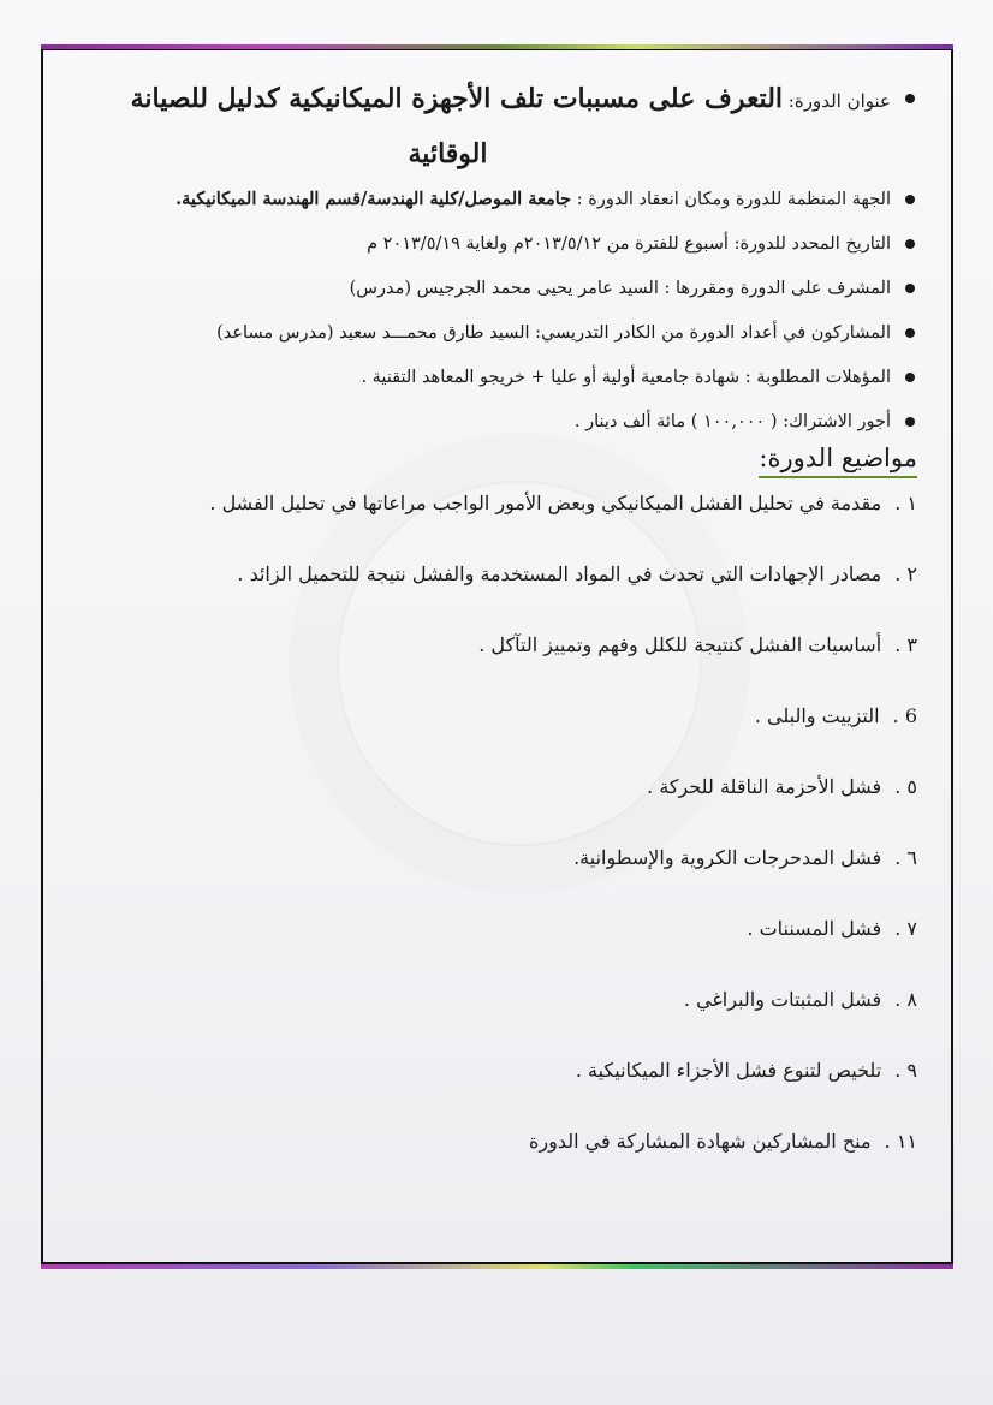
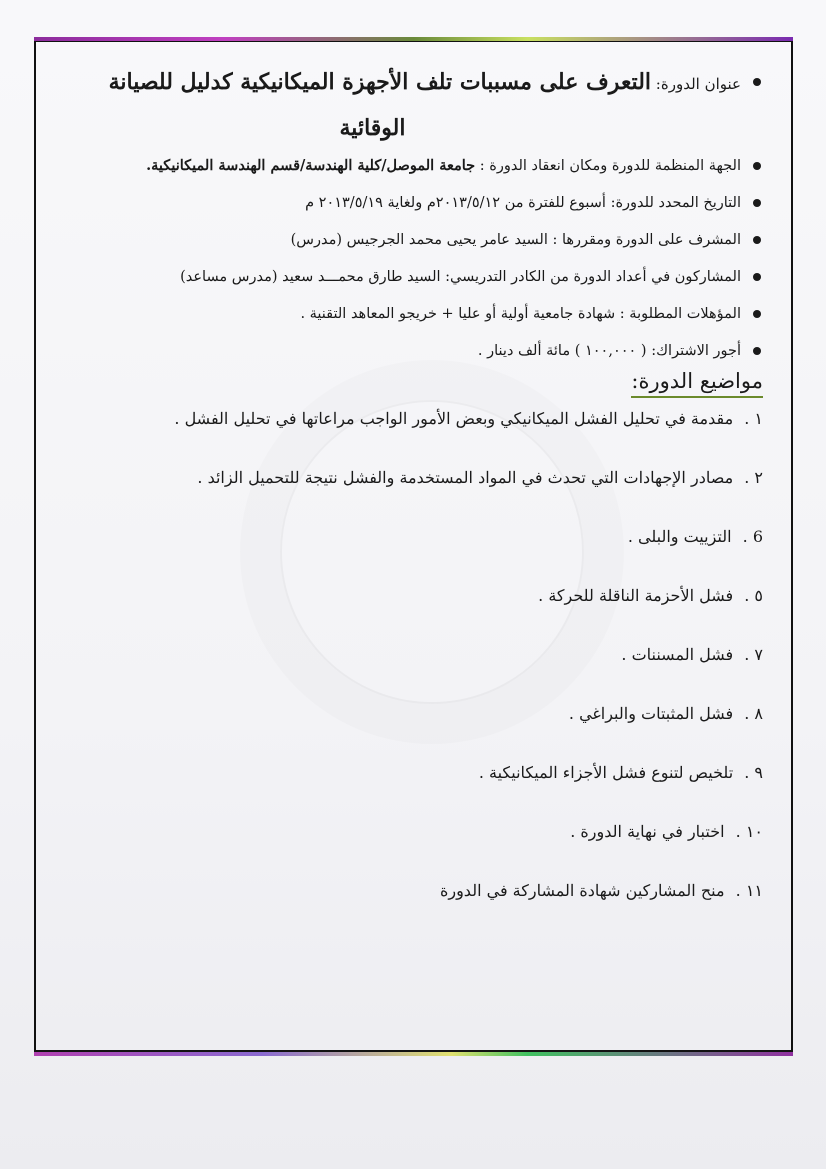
  عنوان الدورة: التعرف على مسببات تلف الأجهزة الميكانيكية كدليل للصيانة
  الوقائية
  الجهة المنظمة للدورة ومكان انعقاد الدورة : جامعة الموصل/كلية الهندسة/قسم الهندسة الميكانيكية.
  التاريخ المحدد للدورة: أسبوع للفترة من ٢٠١٣/٥/١٢م ولغاية ٢٠١٣/٥/١٩ م
  المشرف على الدورة ومقررها : السيد عامر يحيى محمد الجرجيس (مدرس)
  المشاركون في أعداد الدورة من الكادر التدريسي: السيد طارق محمـــد سعيد (مدرس مساعد)
  المؤهلات المطلوبة : شهادة جامعية أولية أو عليا + خريجو المعاهد التقنية .
  أجور الاشتراك: ( ١٠٠,٠٠٠ ) مائة ألف دينار .
  مواضيع الدورة:
  ١ . مقدمة في تحليل الفشل الميكانيكي وبعض الأمور الواجب مراعاتها في تحليل الفشل .
  ٢ . مصادر الإجهادات التي تحدث في المواد المستخدمة والفشل نتيجة للتحميل الزائد .
- ٣ . أساسيات الفشل كنتيجة للكلل وفهم وتمييز التآكل .
  6 . التزييت والبلى .
  ٥ . فشل الأحزمة الناقلة للحركة .
- ٦ . فشل المدحرجات الكروية والإسطوانية.
  ٧ . فشل المسننات .
  ٨ . فشل المثبتات والبراغي .
  ٩ . تلخيص لتنوع فشل الأجزاء الميكانيكية .
+ ١٠ . اختبار في نهاية الدورة .
  ١١ . منح المشاركين شهادة المشاركة في الدورة
